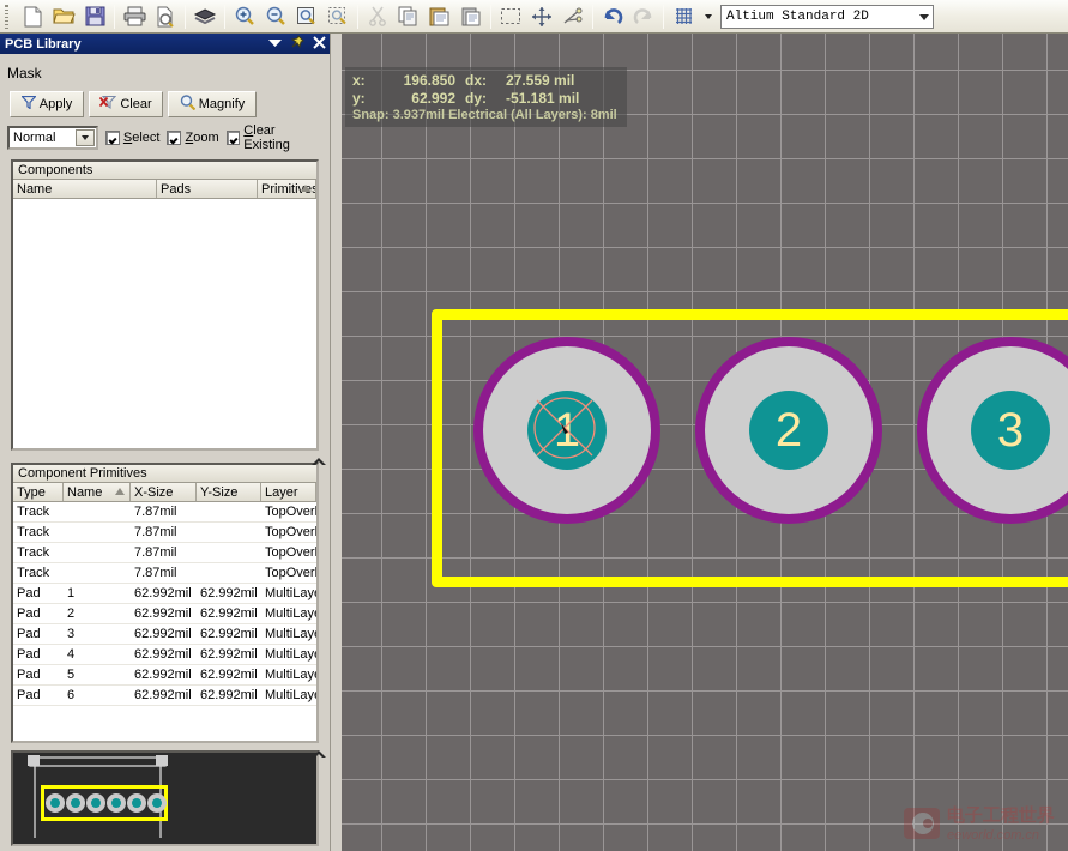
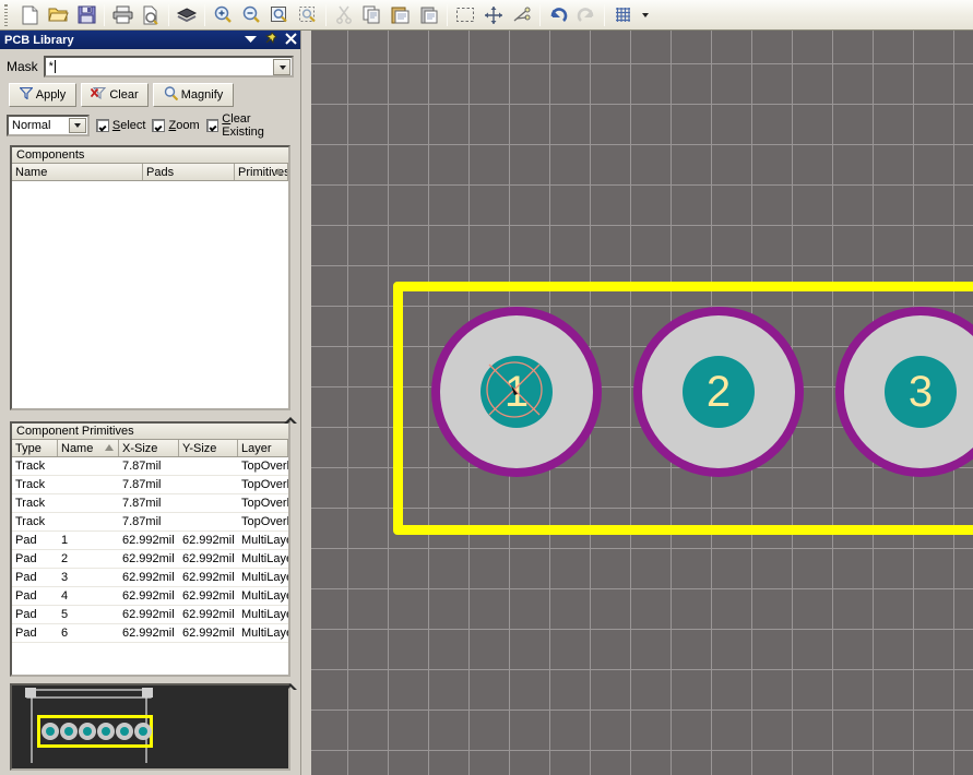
- Altium Standard 2D
  2
  3
- x:
- 196.850
- dx:
- 27.559 mil
- y:
- 62.992
- dy:
- -51.181 mil
- Snap: 3.937mil Electrical (All Layers): 8mil
- 电子工程世界
- eeworld.com.cn
  PCB Library
  Mask
+ *
  Apply
  Clear
  Magnify
  Normal
  Select
  Zoom
  Clear Existing
  Components
  Name
  Pads
  Primitives
  Component Primitives
  Type
  Name
  X-Size
  Y-Size
  Layer
  Track
  7.87mil
  TopOverl
  Track
  7.87mil
  TopOverl
  Track
  7.87mil
  TopOverl
  Track
  7.87mil
  TopOverl
  Pad
  1
  62.992mil
  62.992mil
  MultiLay
  Pad
  2
  62.992mil
  62.992mil
  MultiLay
  Pad
  3
  62.992mil
  62.992mil
  MultiLay
  Pad
  4
  62.992mil
  62.992mil
  MultiLay
  Pad
  5
  62.992mil
  62.992mil
  MultiLay
  Pad
  6
  62.992mil
  62.992mil
  MultiLay
